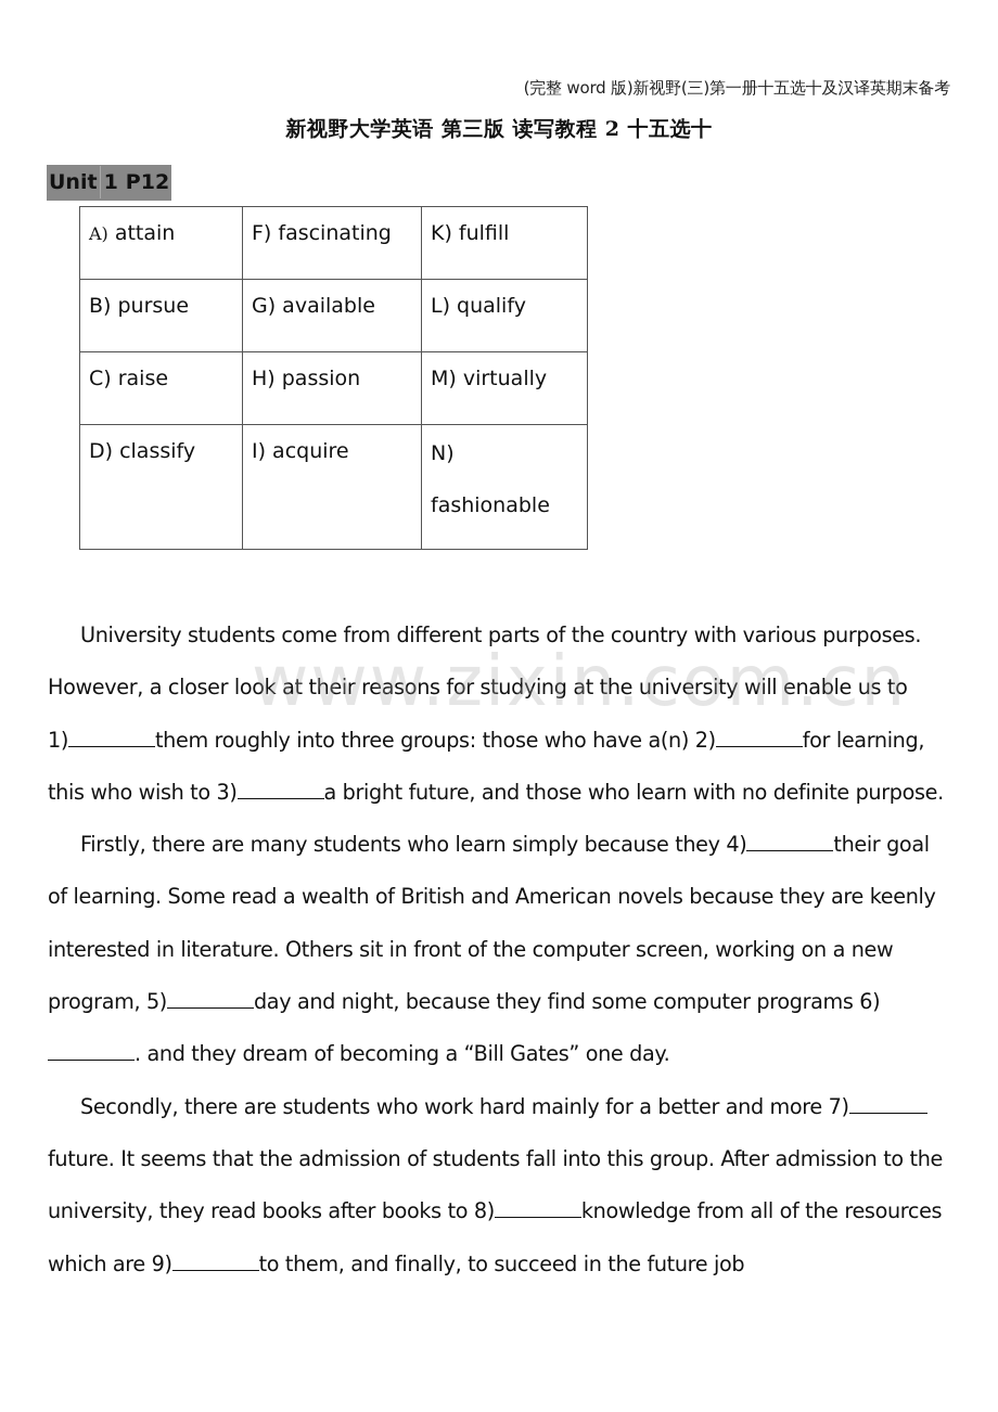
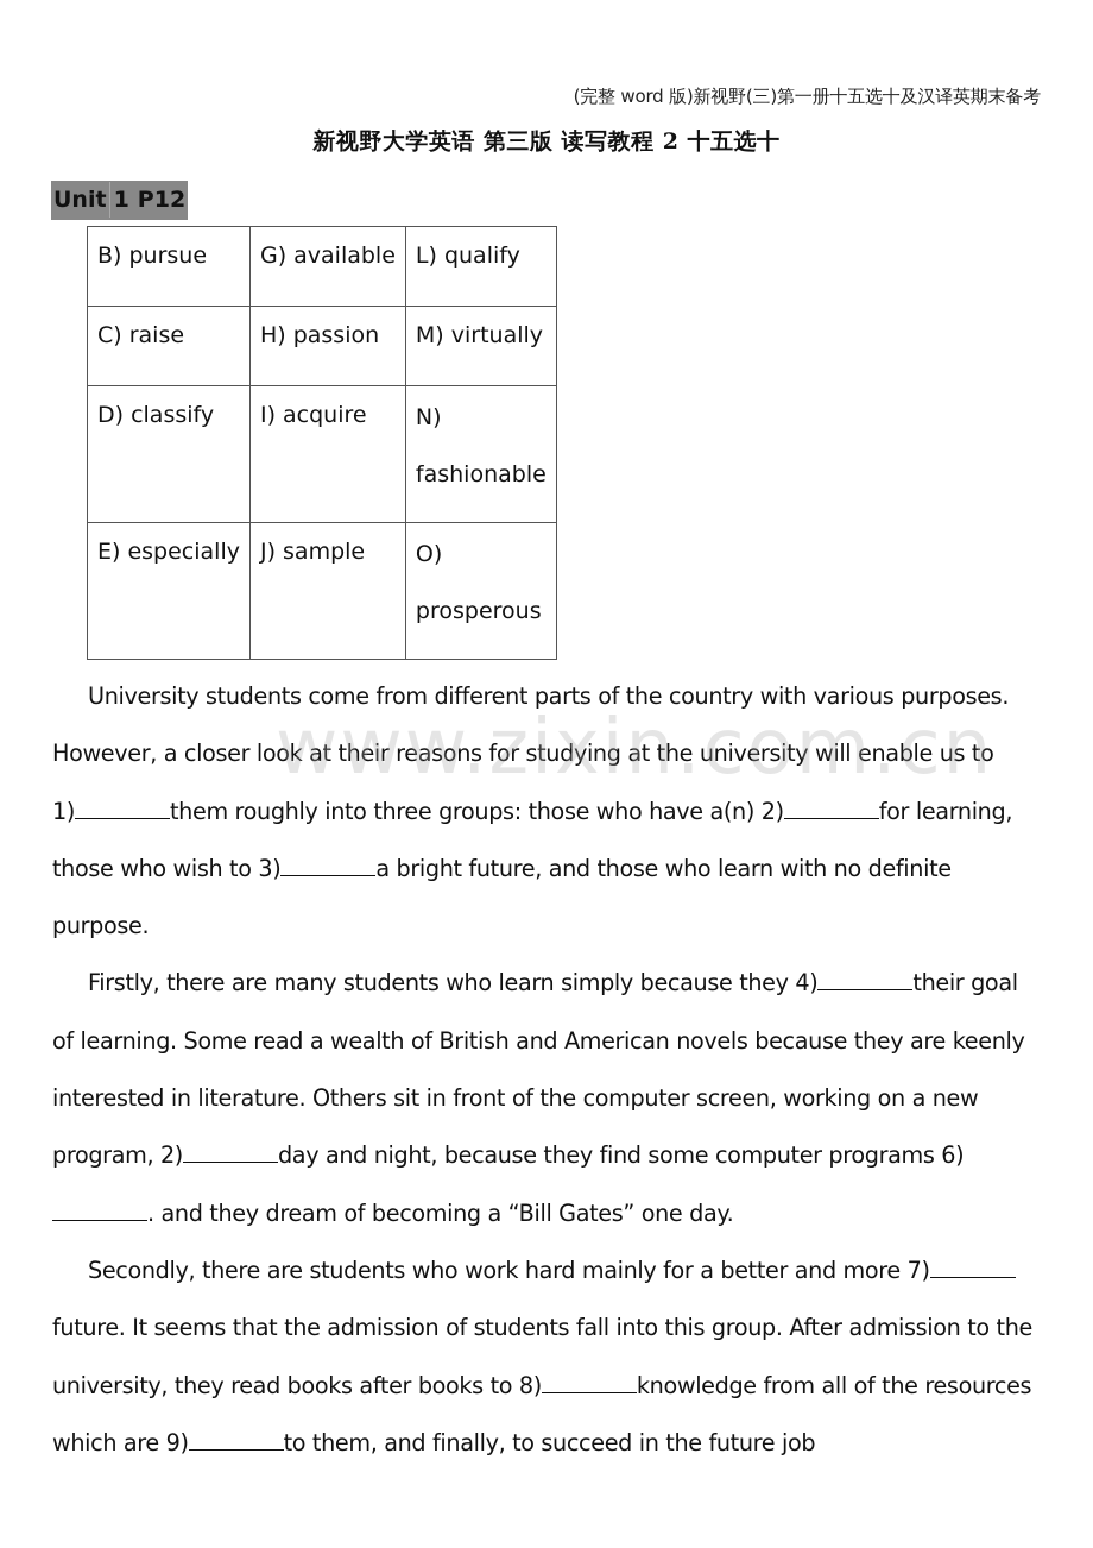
  (完整 word 版)新视野(三)第一册十五选十及汉译英期末备考
  新视野大学英语 第三版 读写教程 2 十五选十
  Unit 1 P12
- A) attain	F) fascinating	K) fulfill
  B) pursue	G) available	L) qualify
  C) raise	H) passion	M) virtually
  D) classify	I) acquire	N)fashionable
+ E) especially	J) sample	O)prosperous
  University students come from different parts of the country with various purposes. However, a closer look at their reasons for studying at the university will enable us to
- 1) them roughly into three groups: those who have a(n) 2) for learning, this who wish to 3) a bright future, and those who learn with no definite purpose.
+ 1) them roughly into three groups: those who have a(n) 2) for learning, those who wish to 3) a bright future, and those who learn with no definite purpose.
- Firstly, there are many students who learn simply because they 4) their goal of learning. Some read a wealth of British and American novels because they are keenly interested in literature. Others sit in front of the computer screen, working on a new program, 5) day and night, because they find some computer programs 6). and they dream of becoming a “Bill Gates” one day.
+ Firstly, there are many students who learn simply because they 4) their goal of learning. Some read a wealth of British and American novels because they are keenly interested in literature. Others sit in front of the computer screen, working on a new program, 2) day and night, because they find some computer programs 6). and they dream of becoming a “Bill Gates” one day.
  Secondly, there are students who work hard mainly for a better and more 7) future. It seems that the admission of students fall into this group. After admission to the university, they read books after books to 8) knowledge from all of the resources which are 9) to them, and finally, to succeed in the future job
  www.zixin.com.cn
